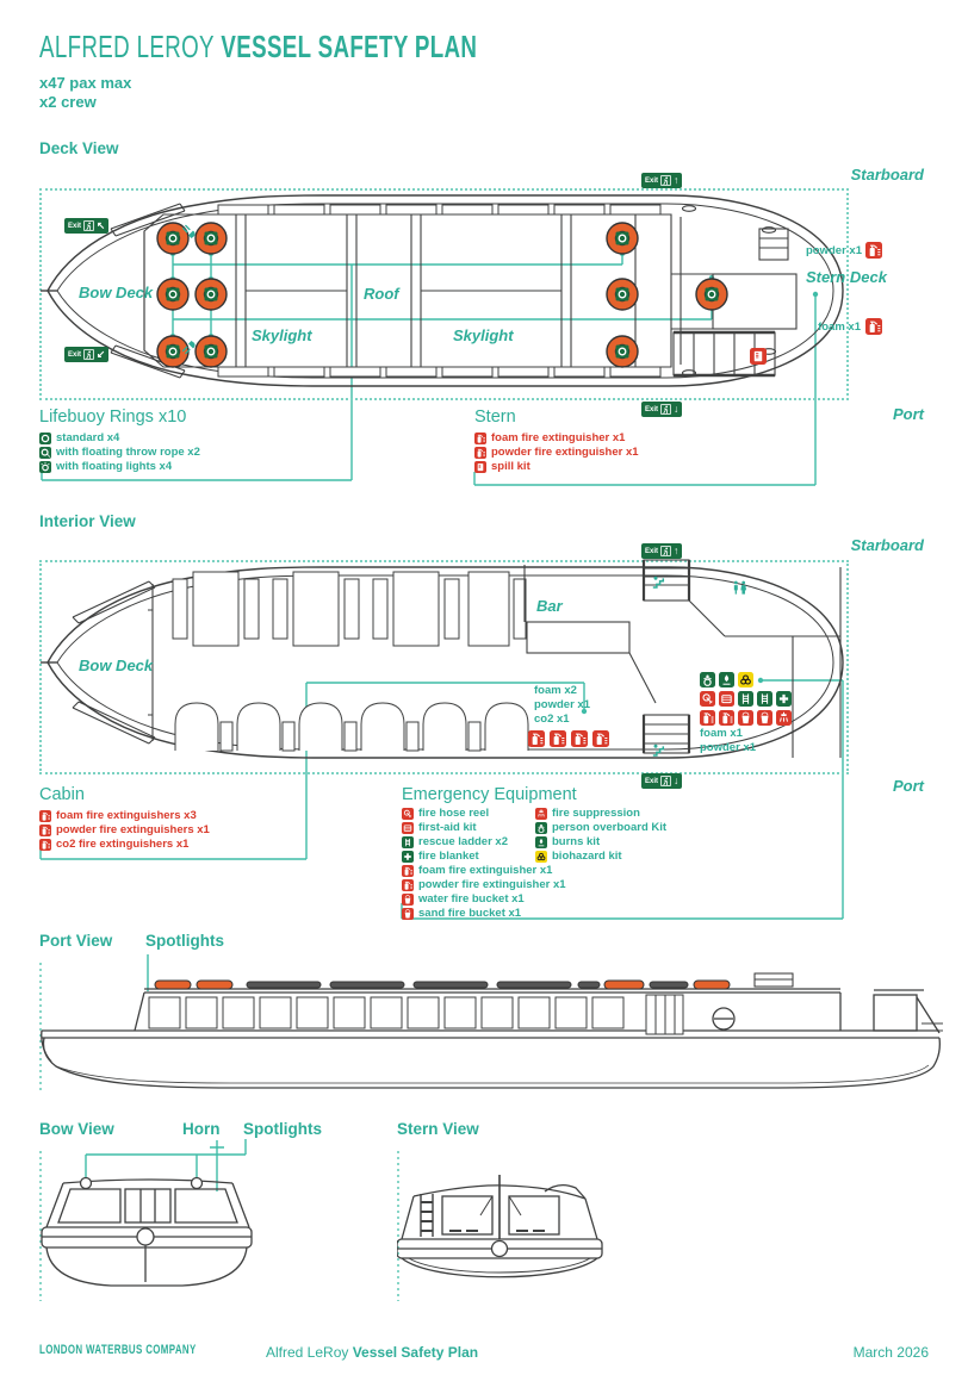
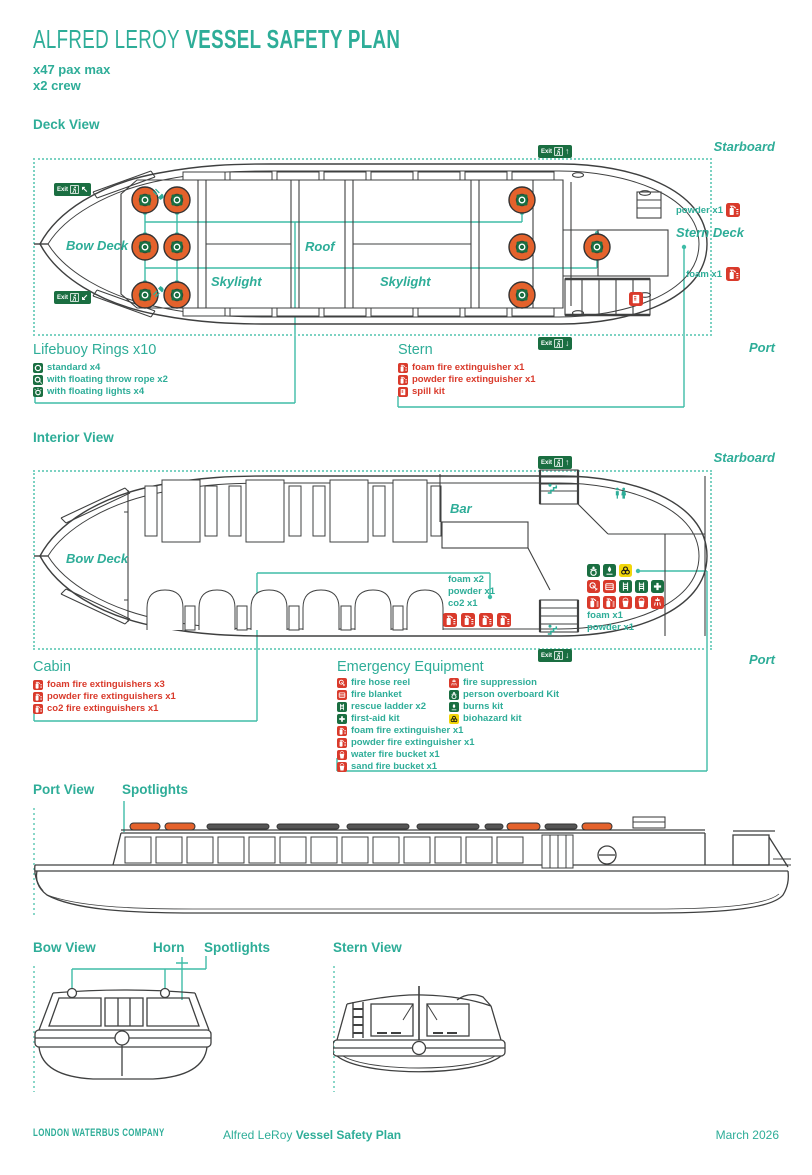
  ALFRED LEROY VESSEL SAFETY PLAN
  x47 pax max
  x2 crew
  Deck View
  Starboard
  Port
  Bow Deck
  Roof
  Skylight
  Skylight
  Stern Deck
  powder x1
  foam x1
  ↖
  ↙
  ↑
  ↓
  Lifebuoy Rings x10
  standard x4
  with floating throw rope x2
  with floating lights x4
  Stern
  foam fire extinguisher x1
  powder fire extinguisher x1
  spill kit
  Interior View
  Starboard
  Port
  Bow Deck
  Bar
  ↑
  ↓
  foam x2
  powder x1
  co2 x1
  foam x1
  powder x1
  Cabin
  foam fire extinguishers x3
  powder fire extinguishers x1
  co2 fire extinguishers x1
  Emergency Equipment
  fire hose reel
- first-aid kit
+ fire blanket
  rescue ladder x2
- fire blanket
+ first-aid kit
  foam fire extinguisher x1
  powder fire extinguisher x1
  water fire bucket x1
  sand fire bucket x1
  fire suppression
  person overboard Kit
  burns kit
  biohazard kit
  Port View
  Spotlights
  Bow View
  Horn
  Spotlights
  Stern View
  LONDON WATERBUS COMPANY
  Alfred LeRoy Vessel Safety Plan
  March 2026
